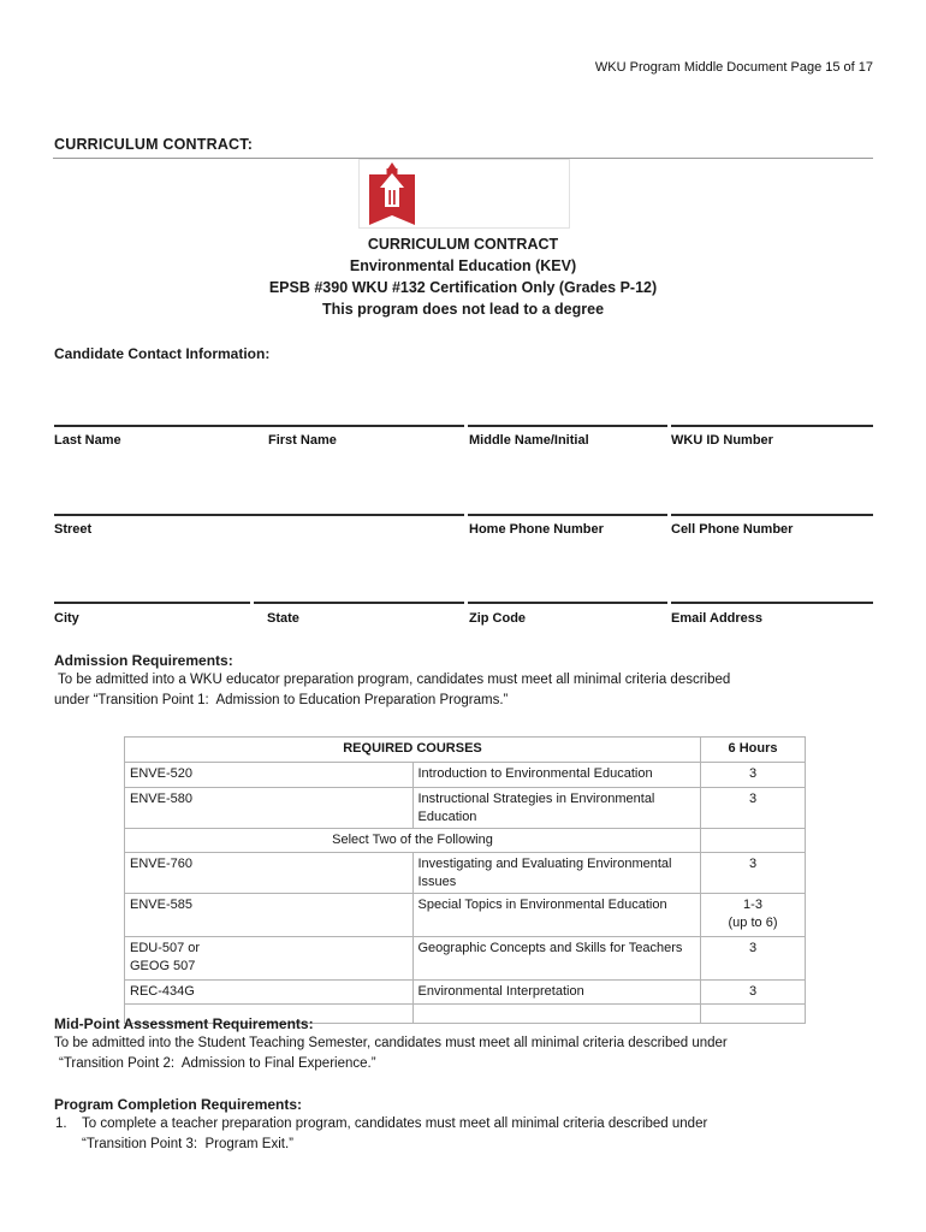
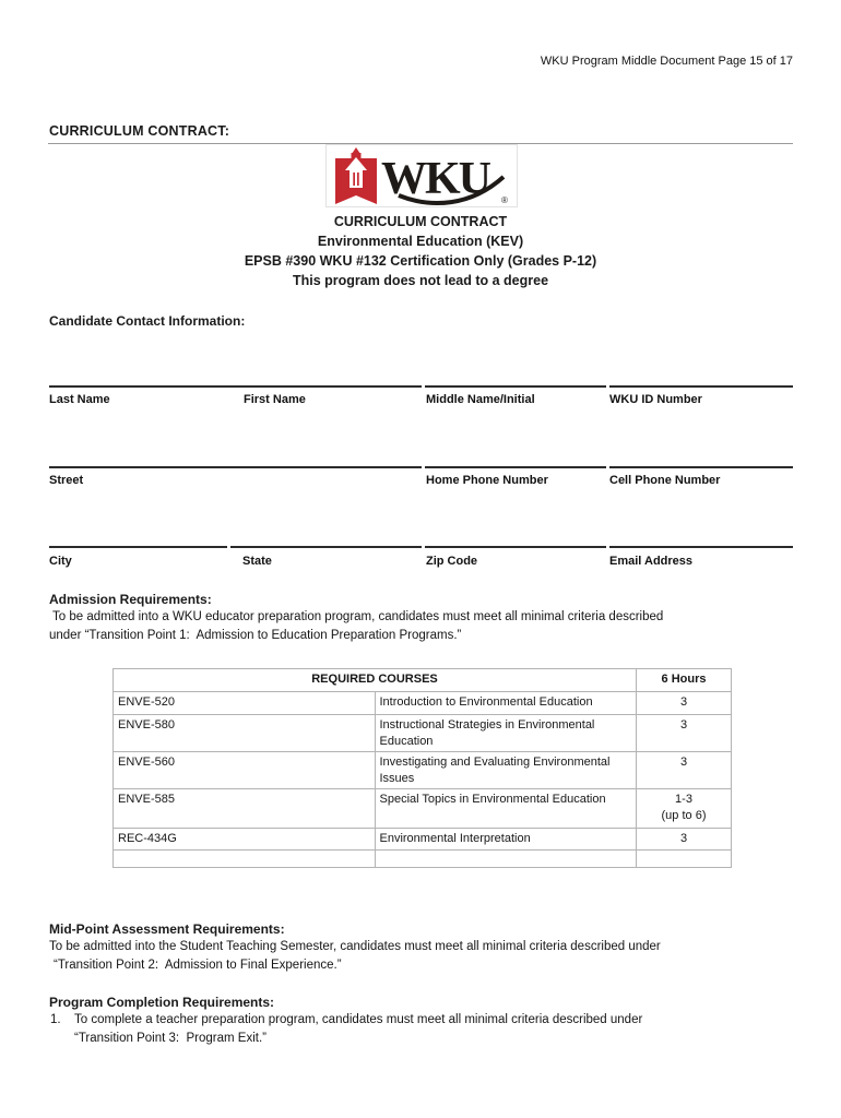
  WKU Program Middle Document Page 15 of 17
  CURRICULUM CONTRACT:
+ WKU
+ ®
  CURRICULUM CONTRACT
  Environmental Education (KEV)
  EPSB #390 WKU #132 Certification Only (Grades P-12)
  This program does not lead to a degree
  Candidate Contact Information:
  Last Name
  First Name
  Middle Name/Initial
  WKU ID Number
  Street
  Home Phone Number
  Cell Phone Number
  City
  State
  Zip Code
  Email Address
  Admission Requirements:
  To be admitted into a WKU educator preparation program, candidates must meet all minimal criteria described
  under “Transition Point 1: Admission to Education Preparation Programs.”
  REQUIRED COURSES	6 Hours
  ENVE-520	Introduction to Environmental Education	3
  ENVE-580	Instructional Strategies in Environmental Education	3
- Select Two of the Following
- ENVE-760	Investigating and Evaluating Environmental Issues	3
+ ENVE-560	Investigating and Evaluating Environmental Issues	3
  ENVE-585	Special Topics in Environmental Education	1-3 (up to 6)
- EDU-507 or GEOG 507	Geographic Concepts and Skills for Teachers	3
  REC-434G	Environmental Interpretation	3
  Mid-Point Assessment Requirements:
  To be admitted into the Student Teaching Semester, candidates must meet all minimal criteria described under
  “Transition Point 2: Admission to Final Experience.”
  Program Completion Requirements:
  1.
  To complete a teacher preparation program, candidates must meet all minimal criteria described under
  “Transition Point 3: Program Exit.”
